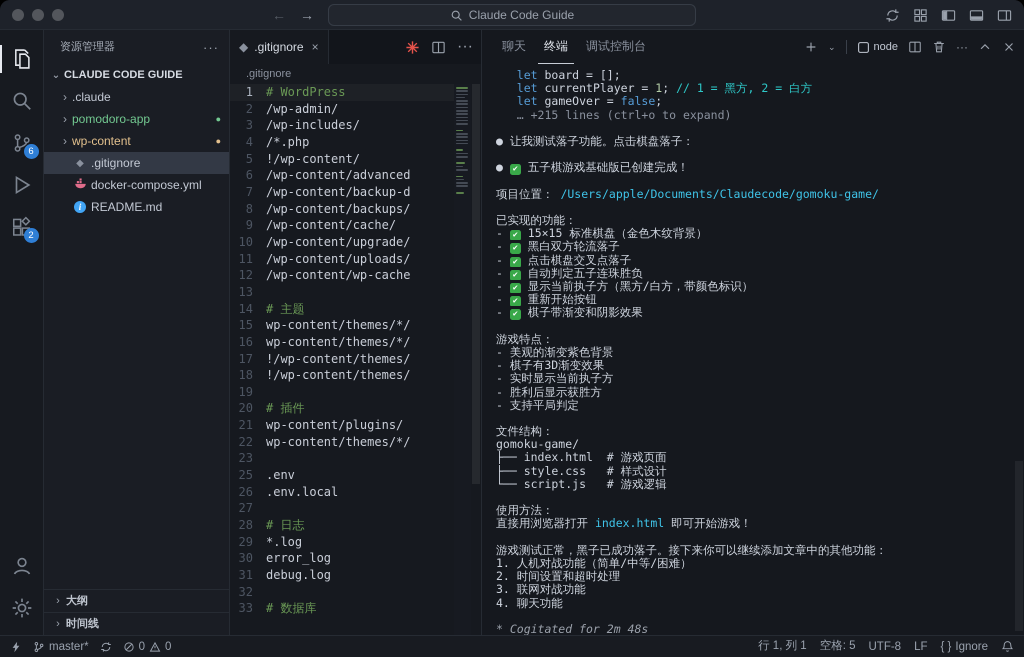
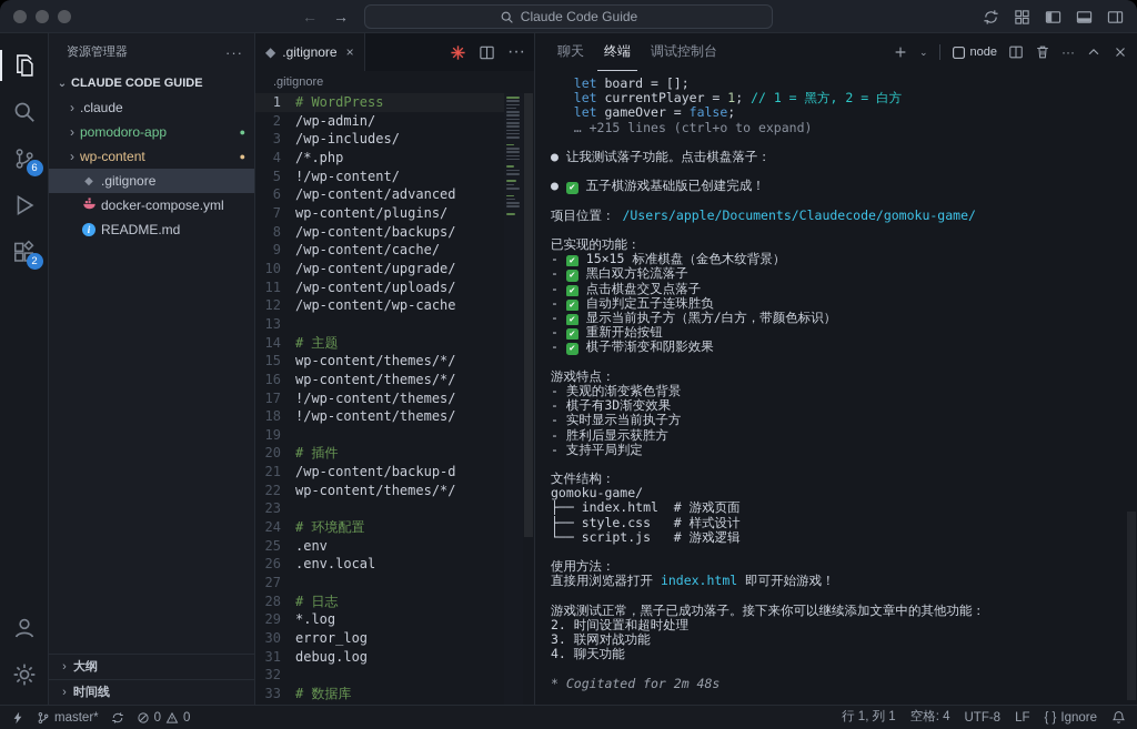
  ←
  →
  Claude Code Guide
  6
  2
  资源管理器
  ···
  ⌄
  CLAUDE CODE GUIDE
  ›
  .claude
  ›
  pomodoro-app
  ●
  ›
  wp-content
  ●
  ◆
  .gitignore
  docker-compose.yml
  i
  README.md
  ›
  大纲
  ›
  时间线
  ◆
  .gitignore
  ×
  ···
  .gitignore
  1
  # WordPress
  2
  /wp-admin/
  3
  /wp-includes/
  4
  /*.php
  5
  !/wp-content/
  6
  /wp-content/advanced
  7
- /wp-content/backup-d
+ wp-content/plugins/
  8
  /wp-content/backups/
  9
  /wp-content/cache/
  10
  /wp-content/upgrade/
  11
  /wp-content/uploads/
  12
  /wp-content/wp-cache
  13
  14
  # 主题
  15
  wp-content/themes/*/
  16
  wp-content/themes/*/
  17
  !/wp-content/themes/
  18
  !/wp-content/themes/
  19
  20
  # 插件
  21
- wp-content/plugins/
+ /wp-content/backup-d
  22
  wp-content/themes/*/
  23
+ 24
+ # 环境配置
  25
  .env
  26
  .env.local
  27
  28
  # 日志
  29
  *.log
  30
  error_log
  31
  debug.log
  32
  33
  # 数据库
  聊天
  终端
  调试控制台
  ⌄
  node
  ···
  let board = [];
  let currentPlayer = 1; // 1 = 黑方, 2 = 白方
  let gameOver = false;
  … +215 lines (ctrl+o to expand)
  ● 让我测试落子功能。点击棋盘落子：
  ● ✔ 五子棋游戏基础版已创建完成！
  项目位置： /Users/apple/Documents/Claudecode/gomoku-game/
  已实现的功能：
  - ✔ 15×15 标准棋盘（金色木纹背景）
  - ✔ 黑白双方轮流落子
  - ✔ 点击棋盘交叉点落子
  - ✔ 自动判定五子连珠胜负
  - ✔ 显示当前执子方（黑方/白方，带颜色标识）
  - ✔ 重新开始按钮
  - ✔ 棋子带渐变和阴影效果
  游戏特点：
  - 美观的渐变紫色背景
  - 棋子有3D渐变效果
  - 实时显示当前执子方
  - 胜利后显示获胜方
  - 支持平局判定
  文件结构：
  gomoku-game/
  ├── index.html # 游戏页面
  ├── style.css # 样式设计
  └── script.js # 游戏逻辑
  使用方法：
  直接用浏览器打开 index.html 即可开始游戏！
  游戏测试正常，黑子已成功落子。接下来你可以继续添加文章中的其他功能：
- 1. 人机对战功能（简单/中等/困难）
  2. 时间设置和超时处理
  3. 联网对战功能
  4. 聊天功能
  * Cogitated for 2m 48s
  master*
  0
  0
  行 1, 列 1
- 空格: 5
+ 空格: 4
  UTF-8
  LF
  { }
  Ignore
